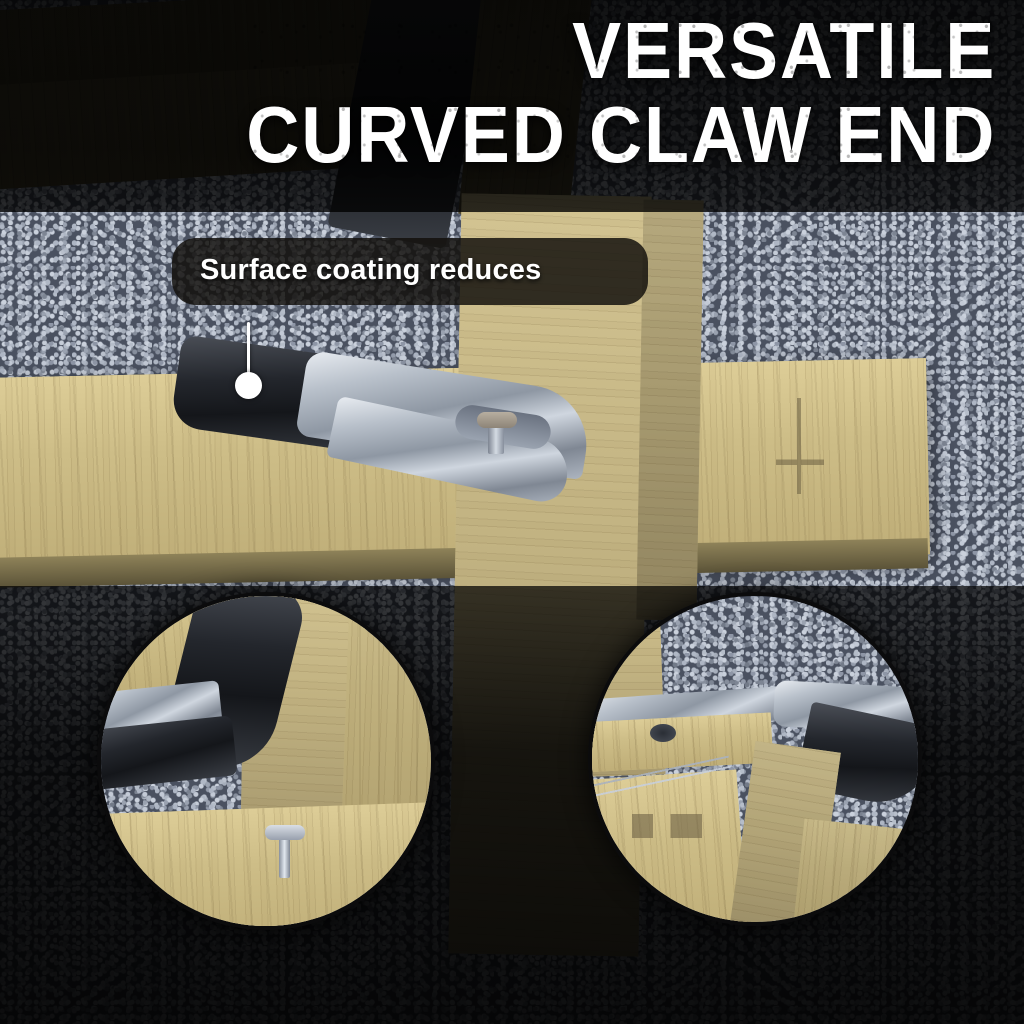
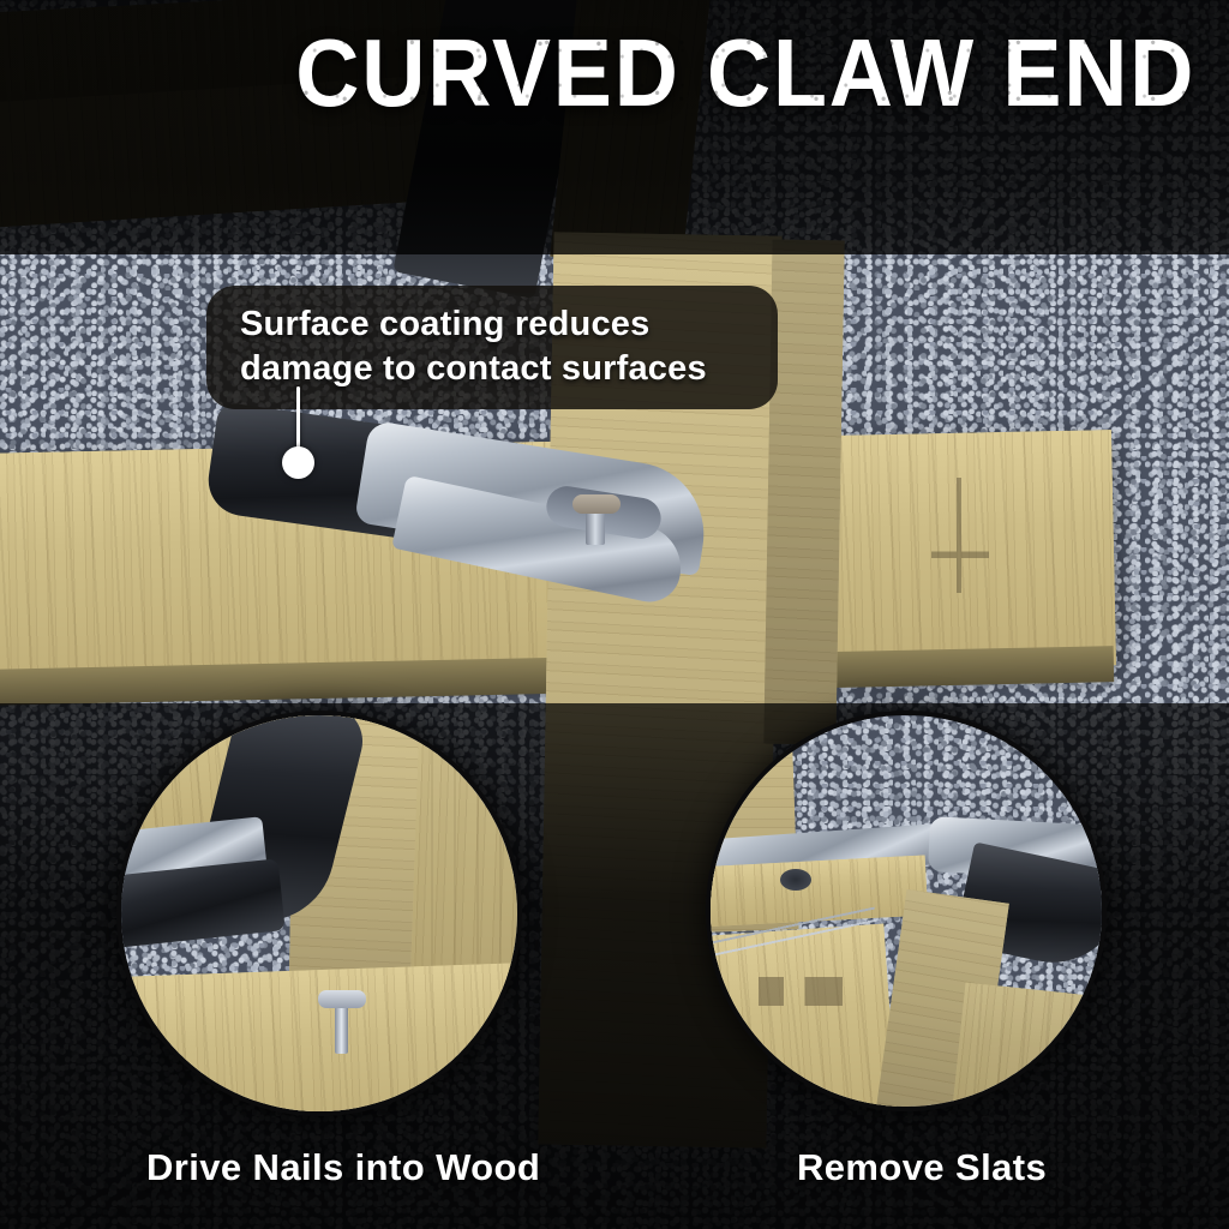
- VERSATILE
  CURVED CLAW END
  Surface coating reduces
+ damage to contact surfaces
+ Drive Nails into Wood
+ Remove Slats
